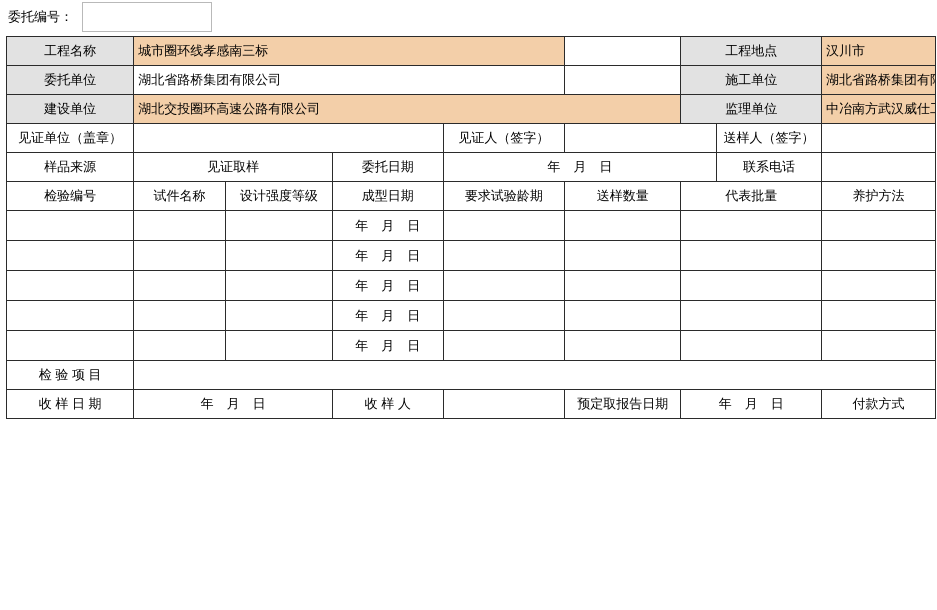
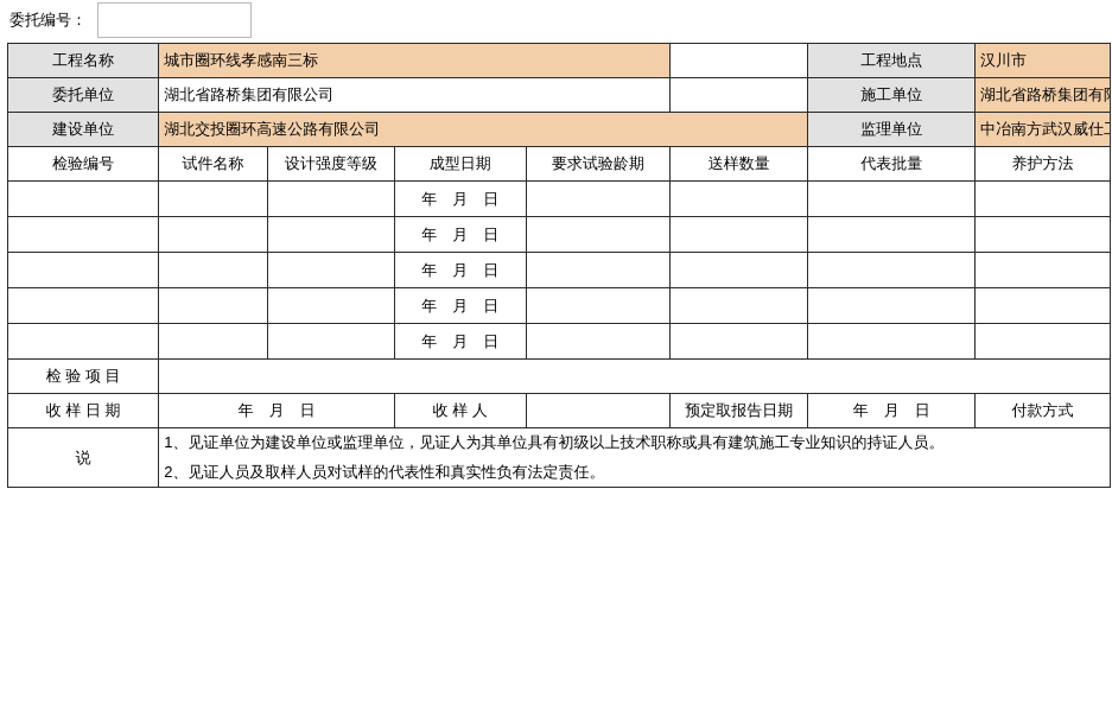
  委托编号：
  工程名称	城市圈环线孝感南三标		工程地点	汉川市
  委托单位	湖北省路桥集团有限公司		施工单位	湖北省路桥集团有
  建设单位	湖北交投圈环高速公路有限公司	监理单位	中冶南方武汉威仕
- 见证单位（盖章）		见证人（签字）		送样人（签字）
- 样品来源	见证取样	委托日期	年 月 日	联系电话
  检验编号	试件名称	设计强度等级	成型日期	要求试验龄期	送样数量	代表批量	养护方法
  			年 月 日
  			年 月 日
  			年 月 日
  			年 月 日
  			年 月 日
  检 验 项 目
  收 样 日 期	年 月 日	收 样 人		预定取报告日期	年 月 日	付款方式
+ 说	1、见证单位为建设单位或监理单位，见证人为其单位具有初级以上技术职称或具有建筑施工专业知识的持证人员。 2、见证人员及取样人员对试样的代表性和真实性负有法定责任。
